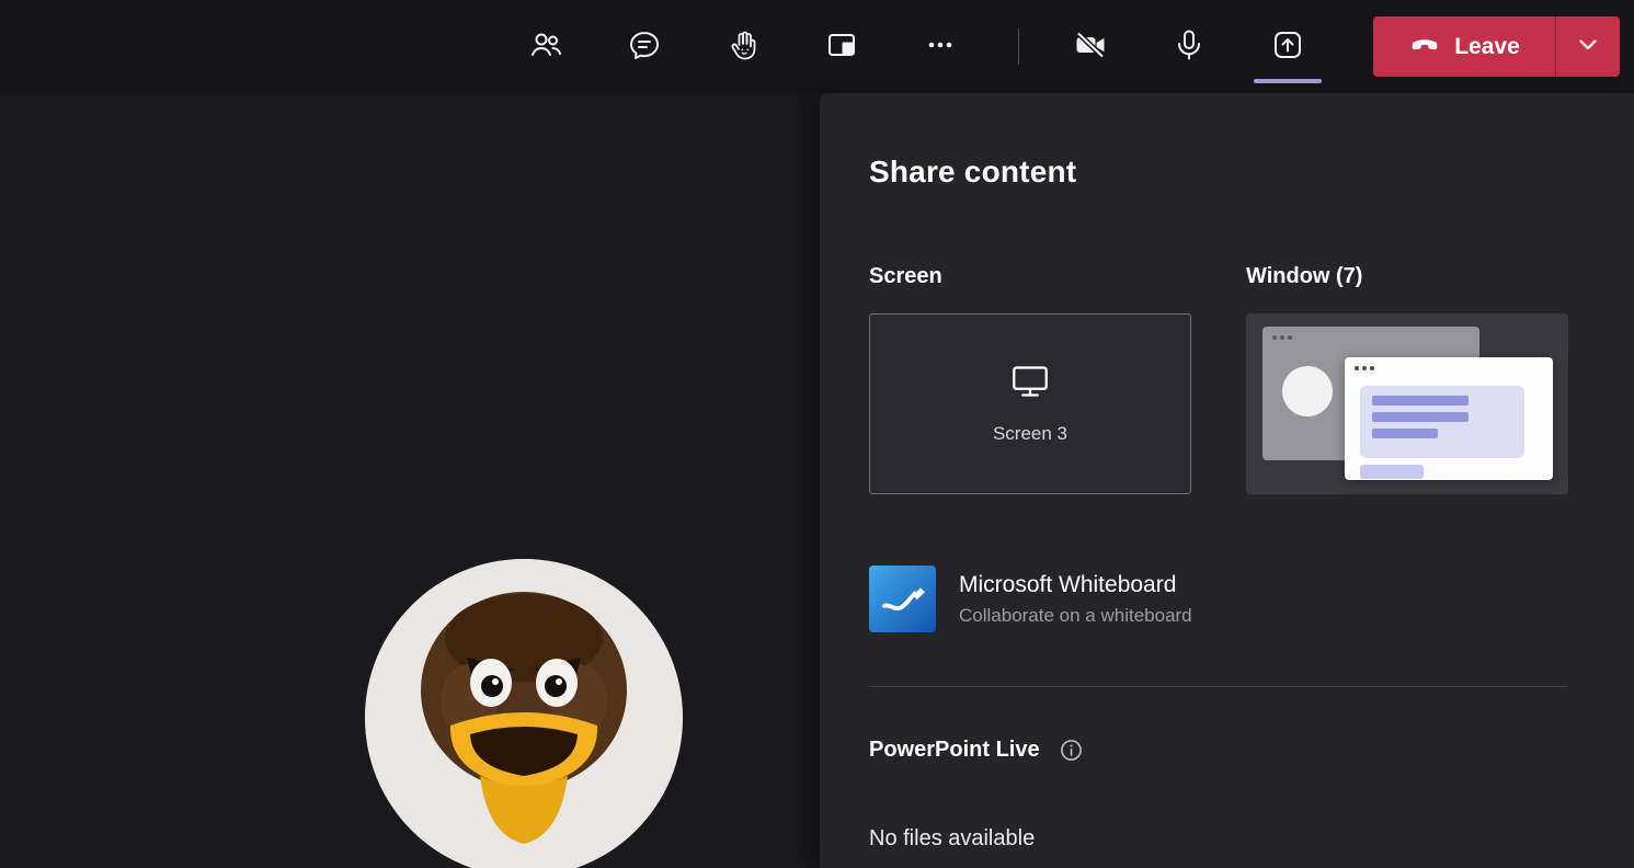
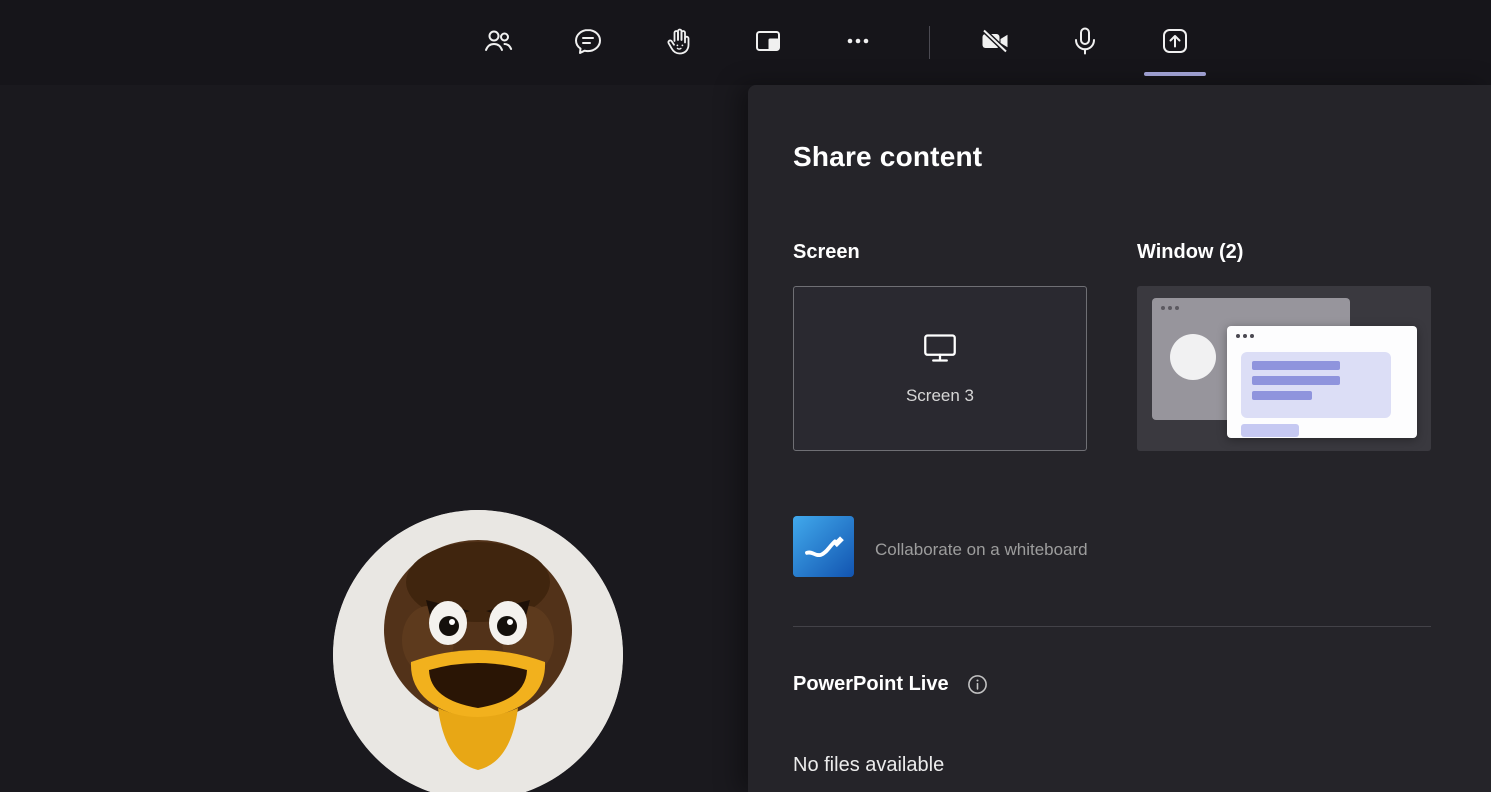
- Leave
  Share content
  Screen
  Screen 3
- Window (7)
+ Window (2)
- Microsoft Whiteboard
  Collaborate on a whiteboard
  PowerPoint Live
  No files available
